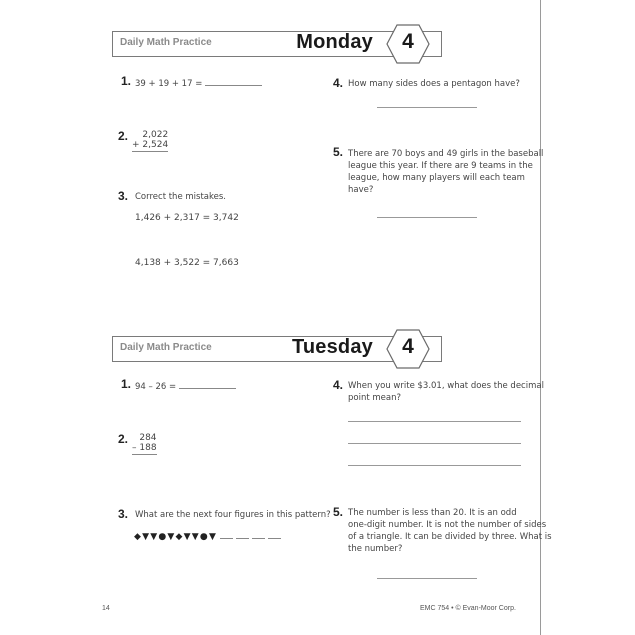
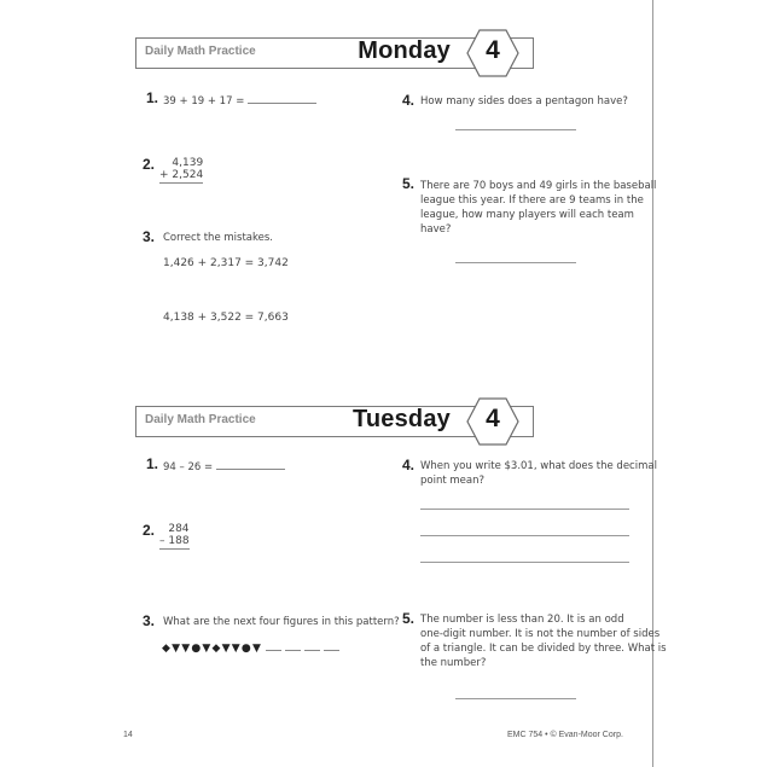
  Daily Math Practice
  Monday
  4
  1.
  39 + 19 + 17 =
  2.
- 2,022
+ 4,139
  + 2,524
  3.
  Correct the mistakes.
  1,426 + 2,317 = 3,742
  4,138 + 3,522 = 7,663
  4.
  How many sides does a pentagon have?
  5.
  There are 70 boys and 49 girls in the baseball
  league this year. If there are 9 teams in the
  league, how many players will each team
  have?
  Daily Math Practice
  Tuesday
  4
  1.
  94 – 26 =
  2.
  284
  – 188
  3.
  What are the next four figures in this pattern?
  ◆▼▼●▼◆▼▼●▼
  4.
  When you write $3.01, what does the decimal
  point mean?
  5.
  The number is less than 20. It is an odd
  one-digit number. It is not the number of sides
  of a triangle. It can be divided by three. What is
  the number?
